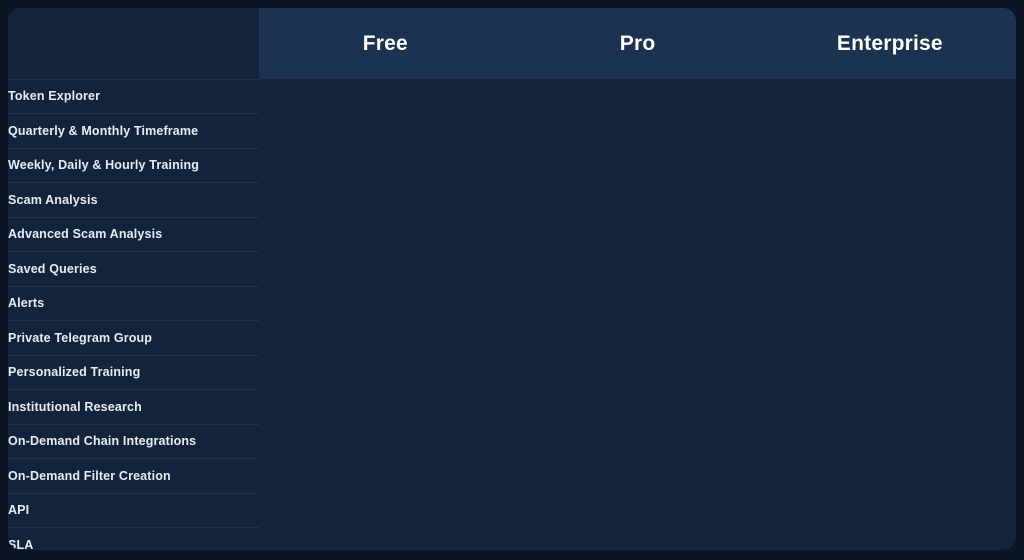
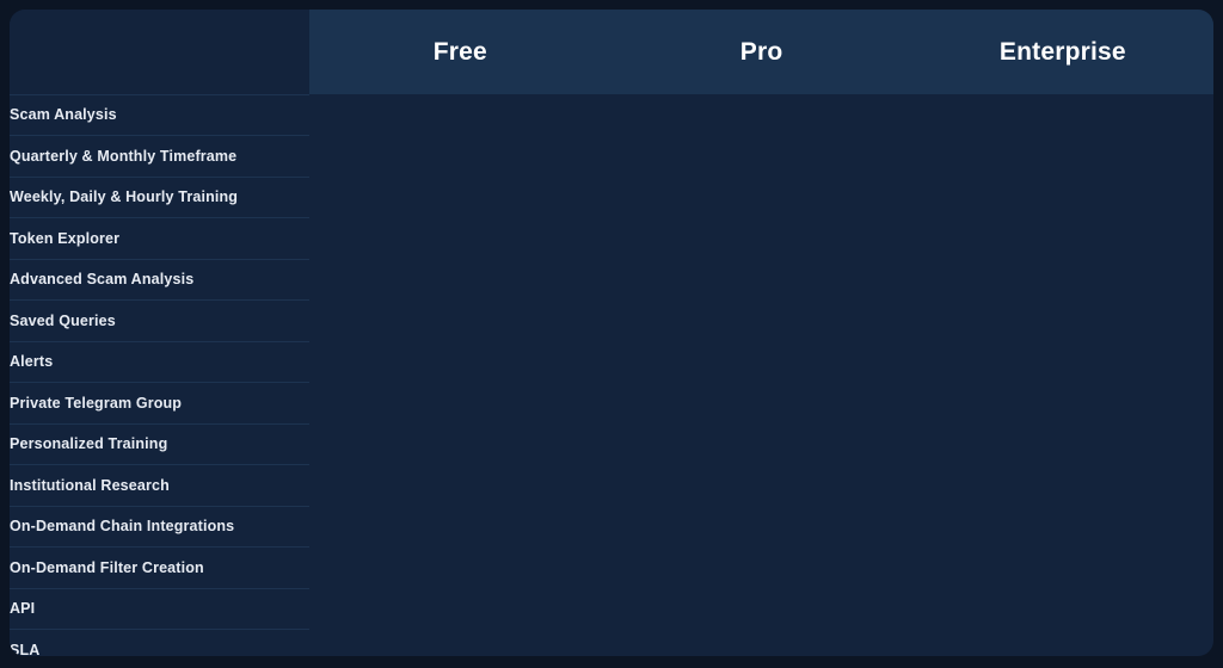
  	Free	Pro	Enterprise
- Token Explorer
+ Scam Analysis
  Quarterly & Monthly Timeframe
  Weekly, Daily & Hourly Training
- Scam Analysis
+ Token Explorer
  Advanced Scam Analysis
  Saved Queries
  Alerts
  Private Telegram Group
  Personalized Training
  Institutional Research
  On-Demand Chain Integrations
  On-Demand Filter Creation
  API
  SLA
